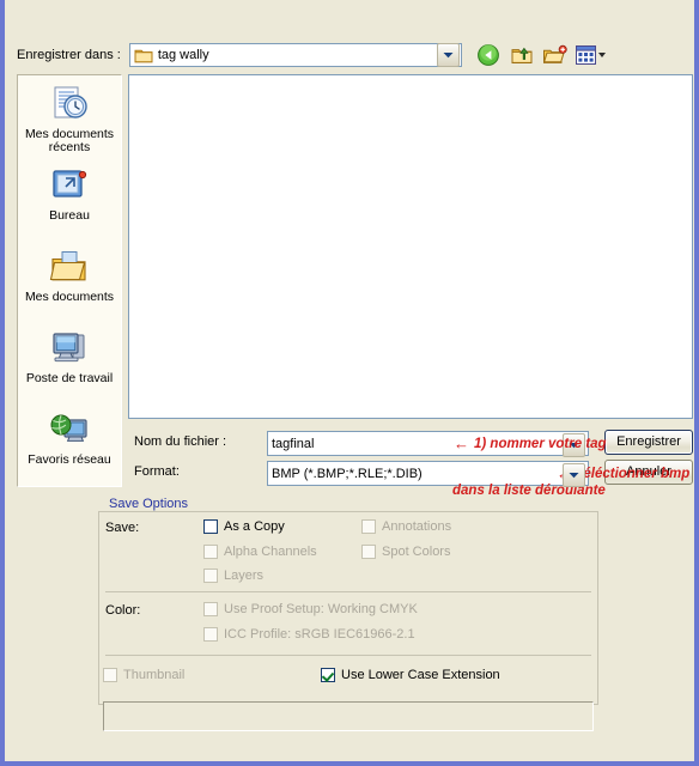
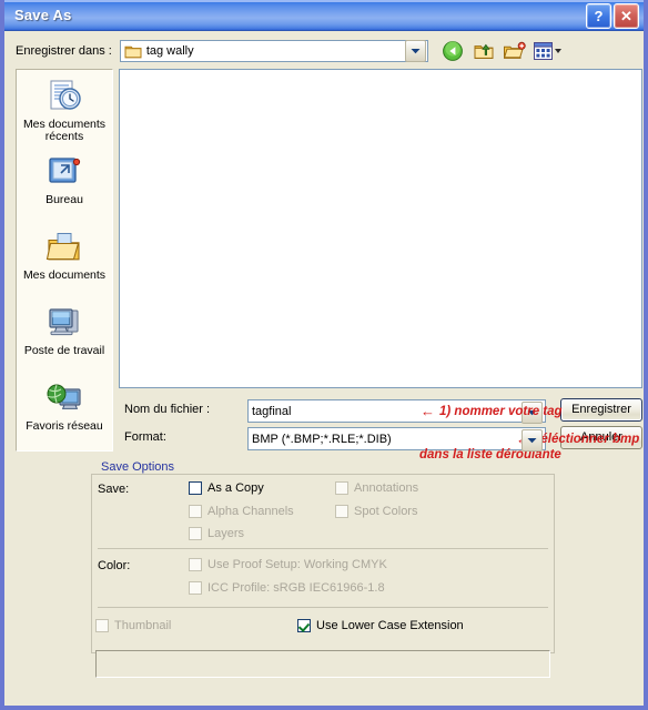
+ Save As
+ ?
+ ✕
  Enregistrer dans :
  tag wally
  Mes documents récents
  Bureau
  Mes documents
  Poste de travail
  Favoris réseau
  Nom du fichier :
  tagfinal
  ←
  1) nommer votre tag
  Format:
  BMP (*.BMP;*.RLE;*.DIB)
  éléctionner bmp
  dans la liste déroulante
  Enregistrer
  Annuler
  Save Options
  Save:
  Color:
  As a Copy
  Alpha Channels
  Layers
  Annotations
  Spot Colors
  Use Proof Setup: Working CMYK
- ICC Profile: sRGB IEC61966-2.1
+ ICC Profile: sRGB IEC61966-1.8
  Thumbnail
  Use Lower Case Extension
